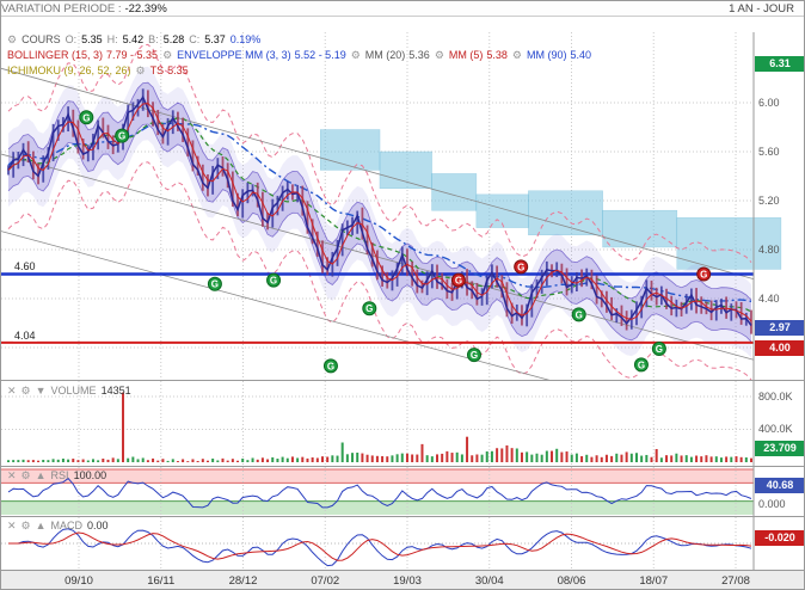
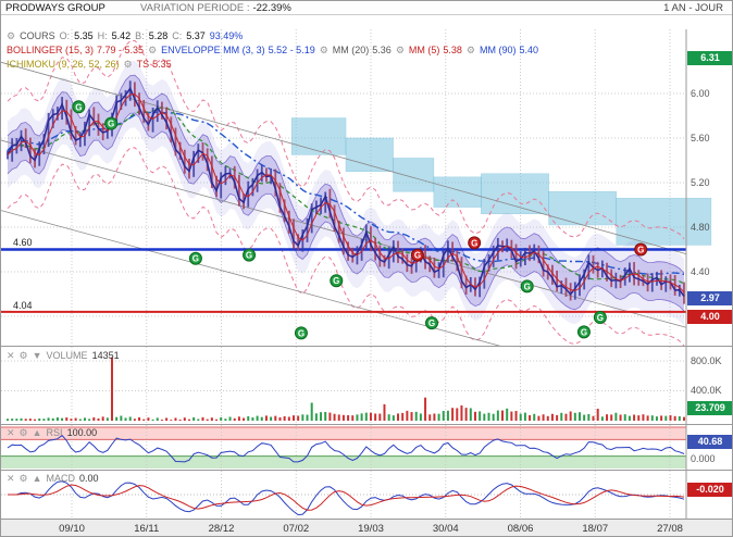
+ PRODWAYS GROUP
  VARIATION PERIODE :
  -22.39%
  1 AN - JOUR
  G
  G
  G
  G
  G
  G
  G
  G
  G
  G
  G
  G
  G
  ⚙
  COURS
  O:
  5.35
  H:
  5.42
  B:
  5.28
  C:
  5.37
- 0.19%
+ 93.49%
  BOLLINGER (15, 3)
  7.79 - 5.35
  ⚙
  ENVELOPPE MM (3, 3)
  5.52 - 5.19
  ⚙
  MM (20)
  5.36
  ⚙
  MM (5)
  5.38
  ⚙
  MM (90)
  5.40
  ICHIMOKU (9, 26, 52, 26)
  ⚙
  TS
  5.35
  4.60
  4.04
  ✕
  ⚙
  ▼
  VOLUME
  14351
  ✕
  ⚙
  ▲
  RSI
  100.00
  ✕
  ⚙
  ▲
  MACD
  0.00
  09/10
  16/11
  28/12
  07/02
  19/03
  30/04
  08/06
  18/07
  27/08
  6.00
  5.60
  5.20
  4.80
  4.40
  800.0K
  400.0K
  0.000
  6.31
  2.97
  4.00
  23.709
  40.68
  -0.020
